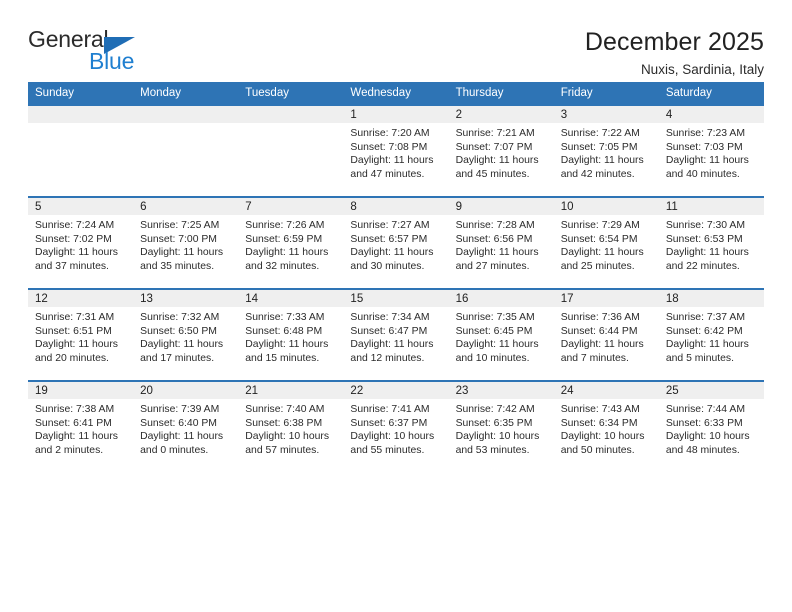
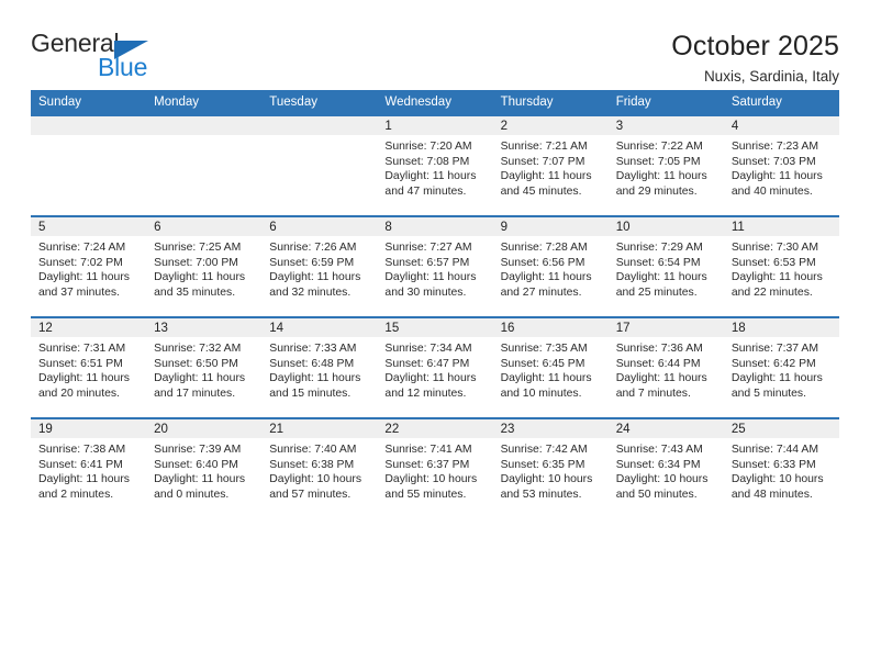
  General
  Blue
- December 2025
+ October 2025
  Nuxis, Sardinia, Italy
  Sunday	Monday	Tuesday	Wednesday	Thursday	Friday	Saturday
- 			1Sunrise: 7:20 AMSunset: 7:08 PMDaylight: 11 hoursand 47 minutes.	2Sunrise: 7:21 AMSunset: 7:07 PMDaylight: 11 hoursand 45 minutes.	3Sunrise: 7:22 AMSunset: 7:05 PMDaylight: 11 hoursand 42 minutes.	4Sunrise: 7:23 AMSunset: 7:03 PMDaylight: 11 hoursand 40 minutes.
+ 			1Sunrise: 7:20 AMSunset: 7:08 PMDaylight: 11 hoursand 47 minutes.	2Sunrise: 7:21 AMSunset: 7:07 PMDaylight: 11 hoursand 45 minutes.	3Sunrise: 7:22 AMSunset: 7:05 PMDaylight: 11 hoursand 29 minutes.	4Sunrise: 7:23 AMSunset: 7:03 PMDaylight: 11 hoursand 40 minutes.
- 5Sunrise: 7:24 AMSunset: 7:02 PMDaylight: 11 hoursand 37 minutes.	6Sunrise: 7:25 AMSunset: 7:00 PMDaylight: 11 hoursand 35 minutes.	7Sunrise: 7:26 AMSunset: 6:59 PMDaylight: 11 hoursand 32 minutes.	8Sunrise: 7:27 AMSunset: 6:57 PMDaylight: 11 hoursand 30 minutes.	9Sunrise: 7:28 AMSunset: 6:56 PMDaylight: 11 hoursand 27 minutes.	10Sunrise: 7:29 AMSunset: 6:54 PMDaylight: 11 hoursand 25 minutes.	11Sunrise: 7:30 AMSunset: 6:53 PMDaylight: 11 hoursand 22 minutes.
+ 5Sunrise: 7:24 AMSunset: 7:02 PMDaylight: 11 hoursand 37 minutes.	6Sunrise: 7:25 AMSunset: 7:00 PMDaylight: 11 hoursand 35 minutes.	6Sunrise: 7:26 AMSunset: 6:59 PMDaylight: 11 hoursand 32 minutes.	8Sunrise: 7:27 AMSunset: 6:57 PMDaylight: 11 hoursand 30 minutes.	9Sunrise: 7:28 AMSunset: 6:56 PMDaylight: 11 hoursand 27 minutes.	10Sunrise: 7:29 AMSunset: 6:54 PMDaylight: 11 hoursand 25 minutes.	11Sunrise: 7:30 AMSunset: 6:53 PMDaylight: 11 hoursand 22 minutes.
  12Sunrise: 7:31 AMSunset: 6:51 PMDaylight: 11 hoursand 20 minutes.	13Sunrise: 7:32 AMSunset: 6:50 PMDaylight: 11 hoursand 17 minutes.	14Sunrise: 7:33 AMSunset: 6:48 PMDaylight: 11 hoursand 15 minutes.	15Sunrise: 7:34 AMSunset: 6:47 PMDaylight: 11 hoursand 12 minutes.	16Sunrise: 7:35 AMSunset: 6:45 PMDaylight: 11 hoursand 10 minutes.	17Sunrise: 7:36 AMSunset: 6:44 PMDaylight: 11 hoursand 7 minutes.	18Sunrise: 7:37 AMSunset: 6:42 PMDaylight: 11 hoursand 5 minutes.
  19Sunrise: 7:38 AMSunset: 6:41 PMDaylight: 11 hoursand 2 minutes.	20Sunrise: 7:39 AMSunset: 6:40 PMDaylight: 11 hoursand 0 minutes.	21Sunrise: 7:40 AMSunset: 6:38 PMDaylight: 10 hoursand 57 minutes.	22Sunrise: 7:41 AMSunset: 6:37 PMDaylight: 10 hoursand 55 minutes.	23Sunrise: 7:42 AMSunset: 6:35 PMDaylight: 10 hoursand 53 minutes.	24Sunrise: 7:43 AMSunset: 6:34 PMDaylight: 10 hoursand 50 minutes.	25Sunrise: 7:44 AMSunset: 6:33 PMDaylight: 10 hoursand 48 minutes.
